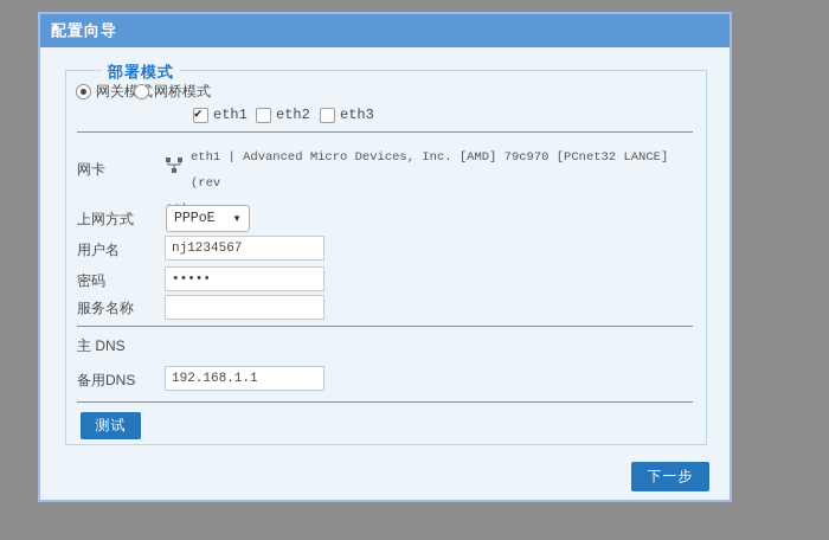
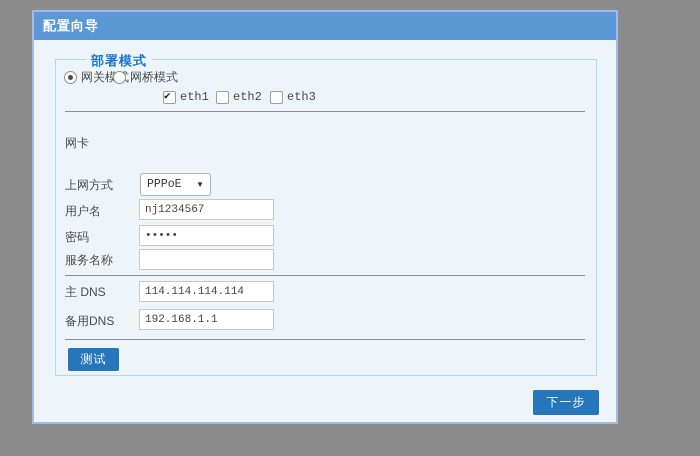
  配置向导
  部署模式
  网关模
  网桥模式
  eth1
  eth2
  eth3
  网卡
- eth1 | Advanced Micro Devices, Inc. [AMD] 79c970 [PCnet32 LANCE] (rev
  上网方式
  PPPoE
  ▼
  用户名
  nj1234567
  密码
  •••••
  服务名称
  主 DNS
+ 114.114.114.114
  备用DNS
  192.168.1.1
  测试
  下一步
